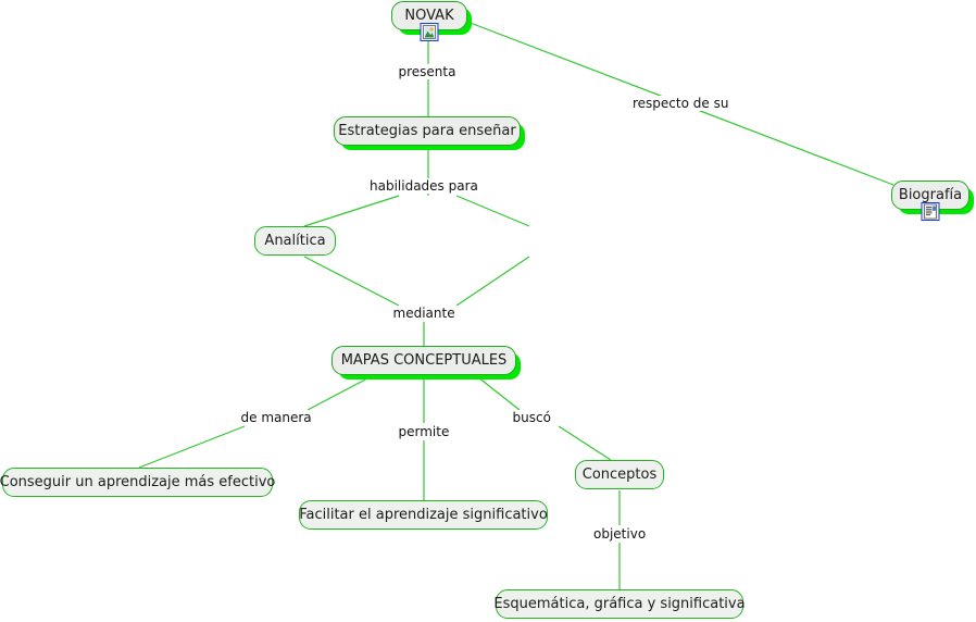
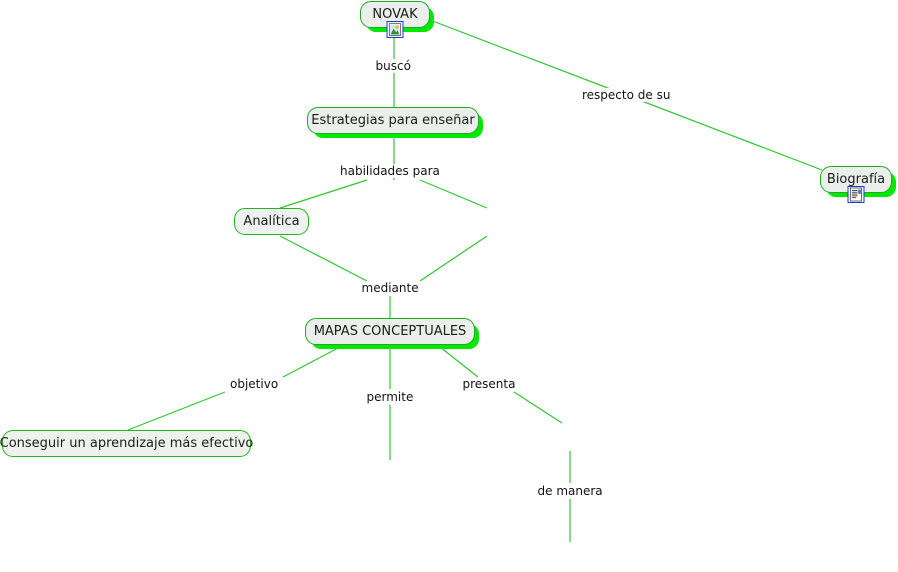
- presenta
+ buscó
  respecto de su
  habilidades para
  mediante
- de manera
+ objetivo
  permite
- buscó
+ presenta
- objetivo
+ de manera
  NOVAK
  Biografía
  Estrategias para enseñar
  Analítica
  MAPAS CONCEPTUALES
  Conseguir un aprendizaje más efectivo
- Facilitar el aprendizaje significativo
- Conceptos
- Esquemática, gráfica y significativa
